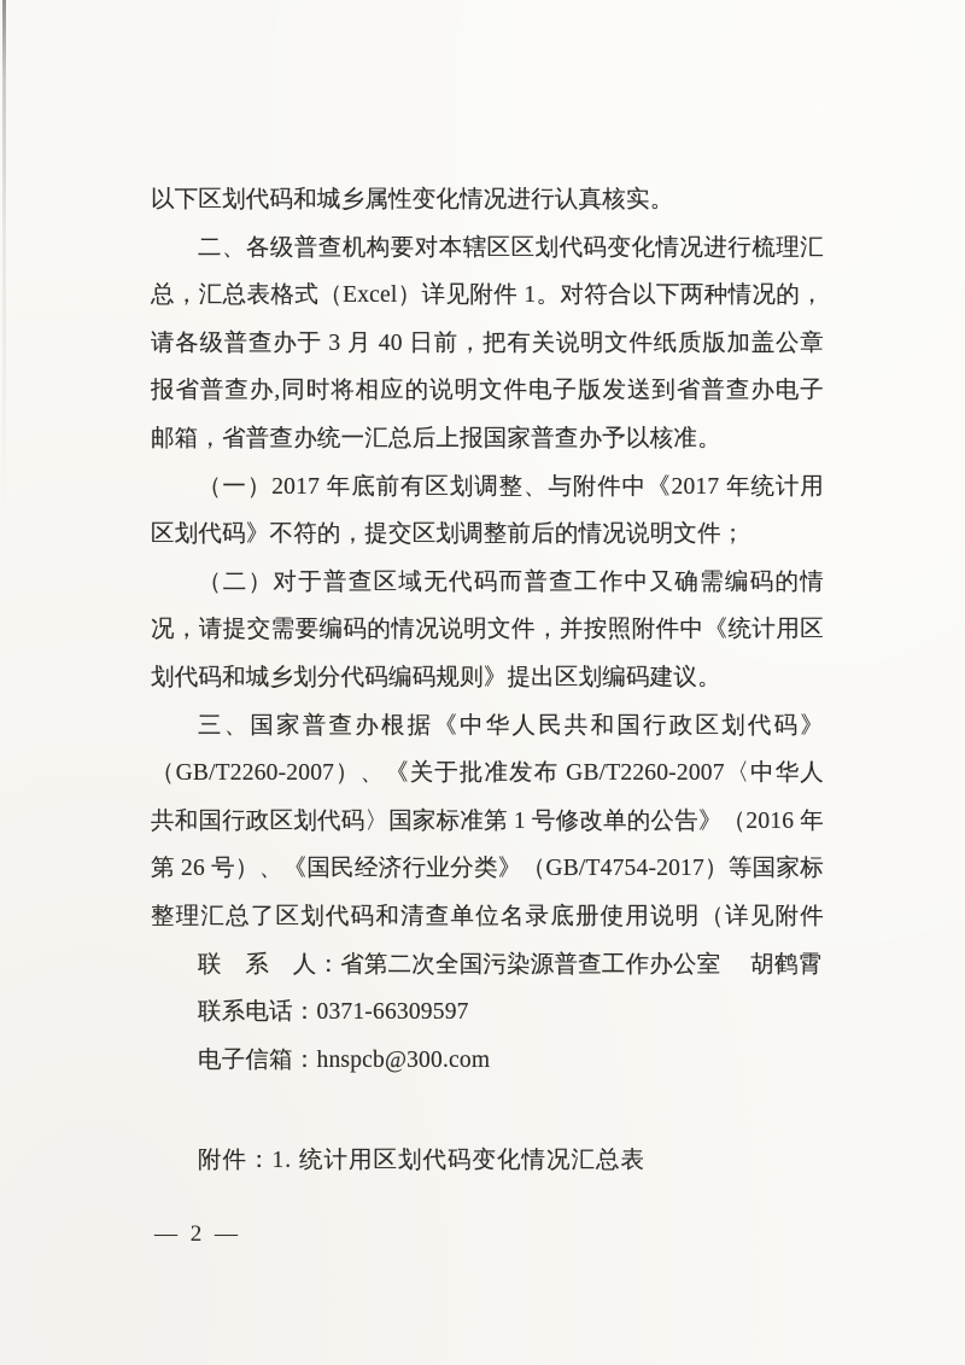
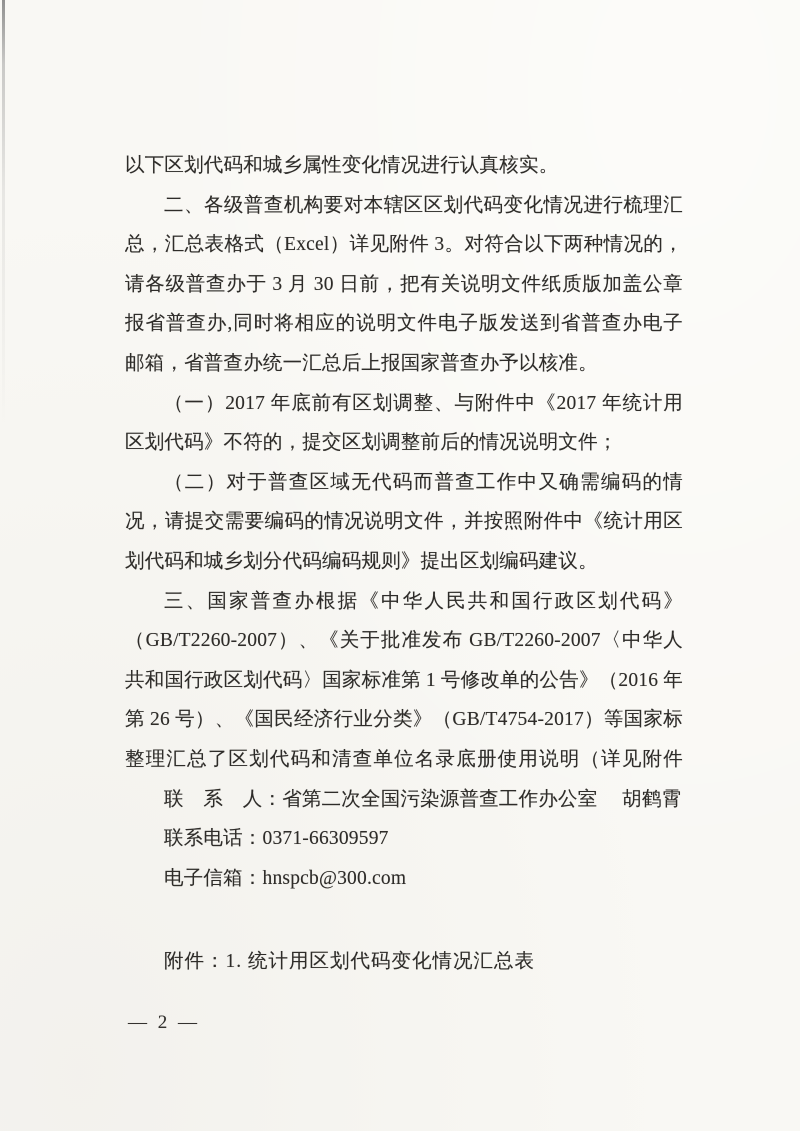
  以下区划代码和城乡属性变化情况进行认真核实。
  二、各级普查机构要对本辖区区划代码变化情况进行梳理汇
- 总，汇总表格式（Excel）详见附件 1。对符合以下两种情况的，
+ 总，汇总表格式（Excel）详见附件 3。对符合以下两种情况的，
- 请各级普查办于 3 月 40 日前，把有关说明文件纸质版加盖公章
+ 请各级普查办于 3 月 30 日前，把有关说明文件纸质版加盖公章
  报省普查办,同时将相应的说明文件电子版发送到省普查办电子
  邮箱，省普查办统一汇总后上报国家普查办予以核准。
  （一）2017 年底前有区划调整、与附件中《2017 年统计用
  区划代码》不符的，提交区划调整前后的情况说明文件；
  （二）对于普查区域无代码而普查工作中又确需编码的情
  况，请提交需要编码的情况说明文件，并按照附件中《统计用区
  划代码和城乡划分代码编码规则》提出区划编码建议。
  三、国家普查办根据《中华人民共和国行政区划代码》
  （GB/T2260-2007）、《关于批准发布 GB/T2260-2007〈中华人
  共和国行政区划代码〉国家标准第 1 号修改单的公告》（2016 年
  第 26 号）、《国民经济行业分类》（GB/T4754-2017）等国家标
  整理汇总了区划代码和清查单位名录底册使用说明（详见附件
  联 系 人：省第二次全国污染源普查工作办公室 胡鹤霄
  联系电话：0371-66309597
  电子信箱：hnspcb@300.com
  附件：1. 统计用区划代码变化情况汇总表
  — 2 —
